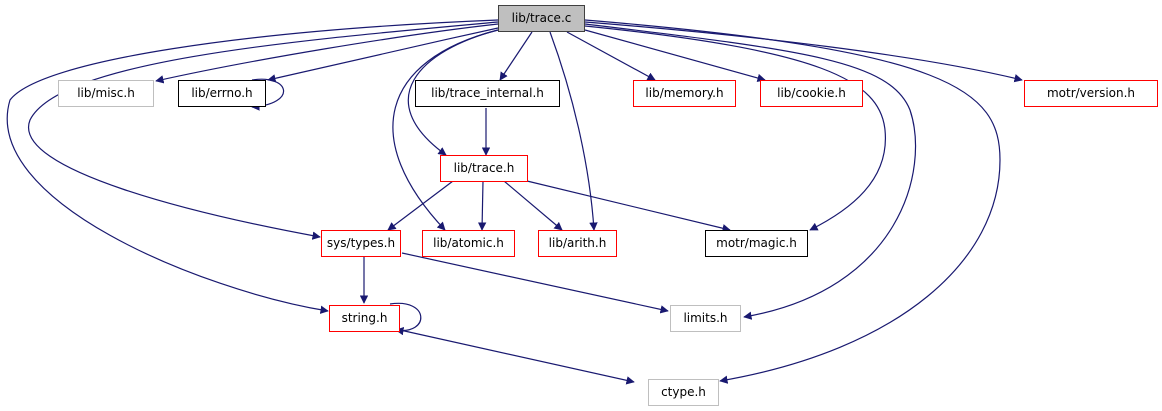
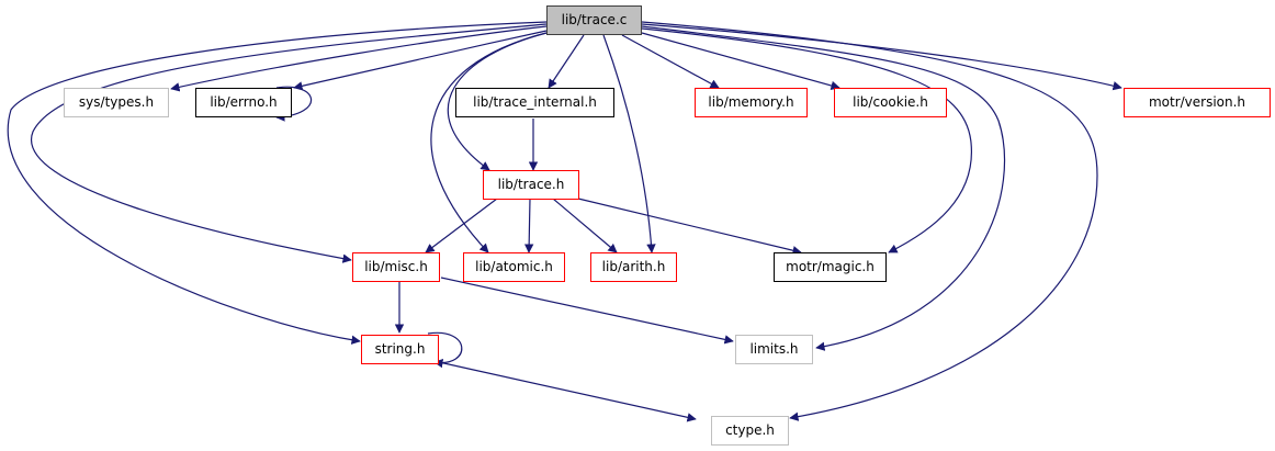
  lib/trace.c
- lib/misc.h
+ sys/types.h
  lib/errno.h
  lib/trace_internal.h
  lib/memory.h
  lib/cookie.h
  motr/version.h
  lib/trace.h
- sys/types.h
+ lib/misc.h
  lib/atomic.h
  lib/arith.h
  motr/magic.h
  string.h
  limits.h
  ctype.h
